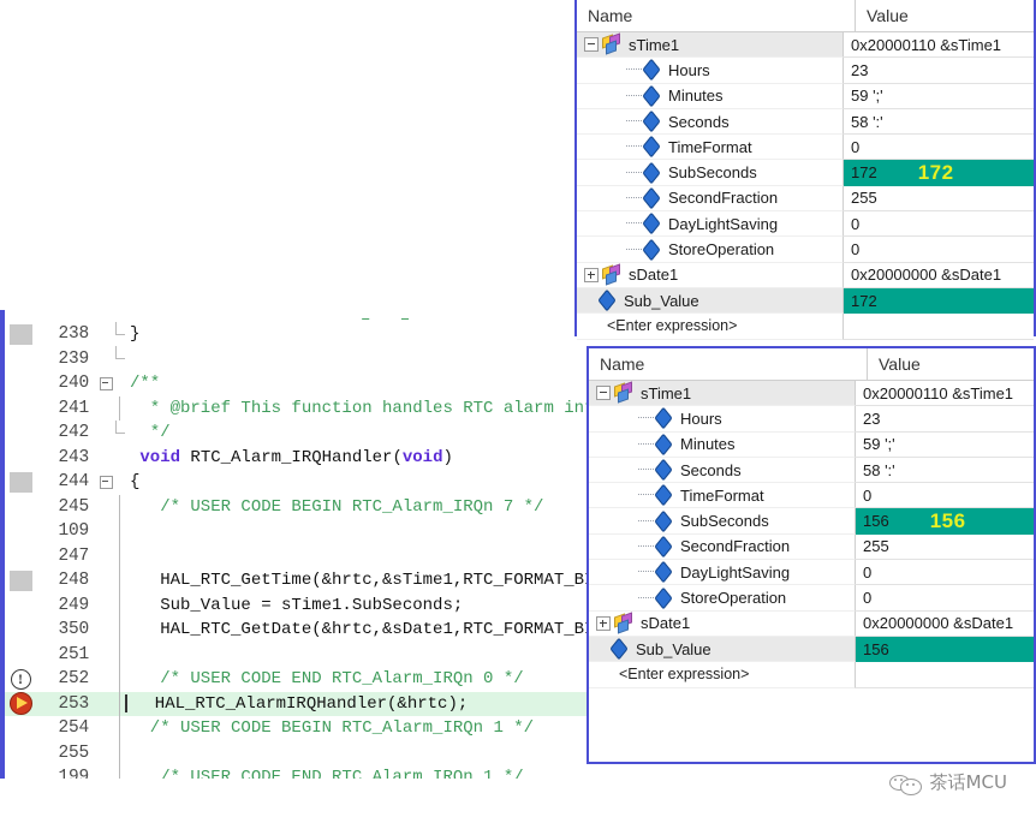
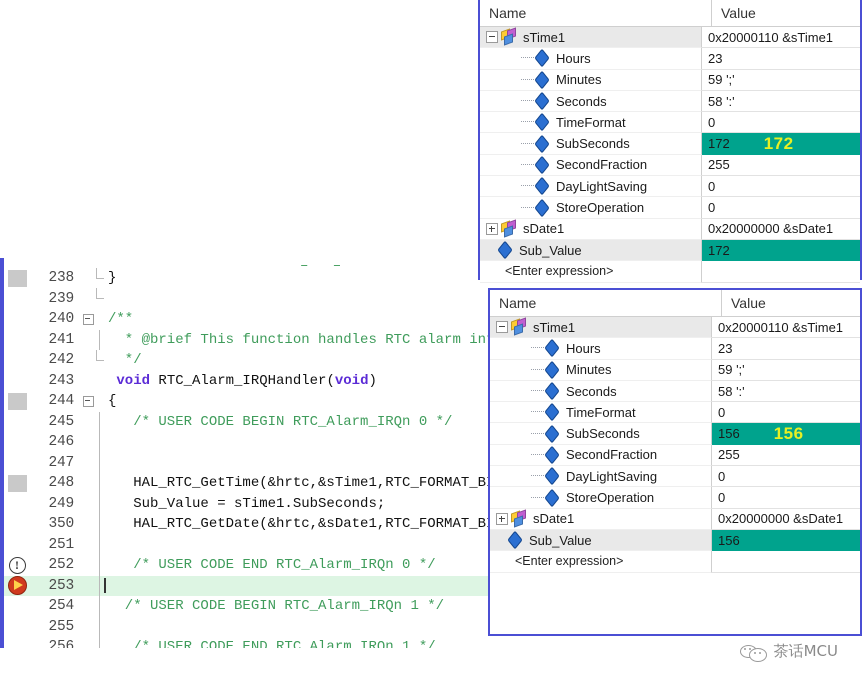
  – –
  238
  }
  239
  240
  /**
  241
  * @brief This function handles RTC alarm in
  242
  */
  243
  void RTC_Alarm_IRQHandler(void)
  244
  {
  245
- /* USER CODE BEGIN RTC_Alarm_IRQn 7 */
+ /* USER CODE BEGIN RTC_Alarm_IRQn 0 */
- 109
+ 246
  247
  248
  HAL_RTC_GetTime(&hrtc,&sTime1,RTC_FORMAT_B
  249
  Sub_Value = sTime1.SubSeconds;
  350
  HAL_RTC_GetDate(&hrtc,&sDate1,RTC_FORMAT_B
  251
  !
  252
  /* USER CODE END RTC_Alarm_IRQn 0 */
  253
- HAL_RTC_AlarmIRQHandler(&hrtc);
  254
  /* USER CODE BEGIN RTC_Alarm_IRQn 1 */
  255
- 199
+ 256
  /* USER CODE END RTC_Alarm_IRQn 1 */
  Name
  Value
  sTime1
  0x20000110 &sTime1
  Hours
  23
  Minutes
  59 ';'
  Seconds
  58 ':'
  TimeFormat
  0
  SubSeconds
  172
  172
  SecondFraction
  255
  DayLightSaving
  0
  StoreOperation
  0
  sDate1
  0x20000000 &sDate1
  Sub_Value
  172
  <Enter expression>
  Name
  Value
  sTime1
  0x20000110 &sTime1
  Hours
  23
  Minutes
  59 ';'
  Seconds
  58 ':'
  TimeFormat
  0
  SubSeconds
  156
  156
  SecondFraction
  255
  DayLightSaving
  0
  StoreOperation
  0
  sDate1
  0x20000000 &sDate1
  Sub_Value
  156
  <Enter expression>
  茶话MCU
